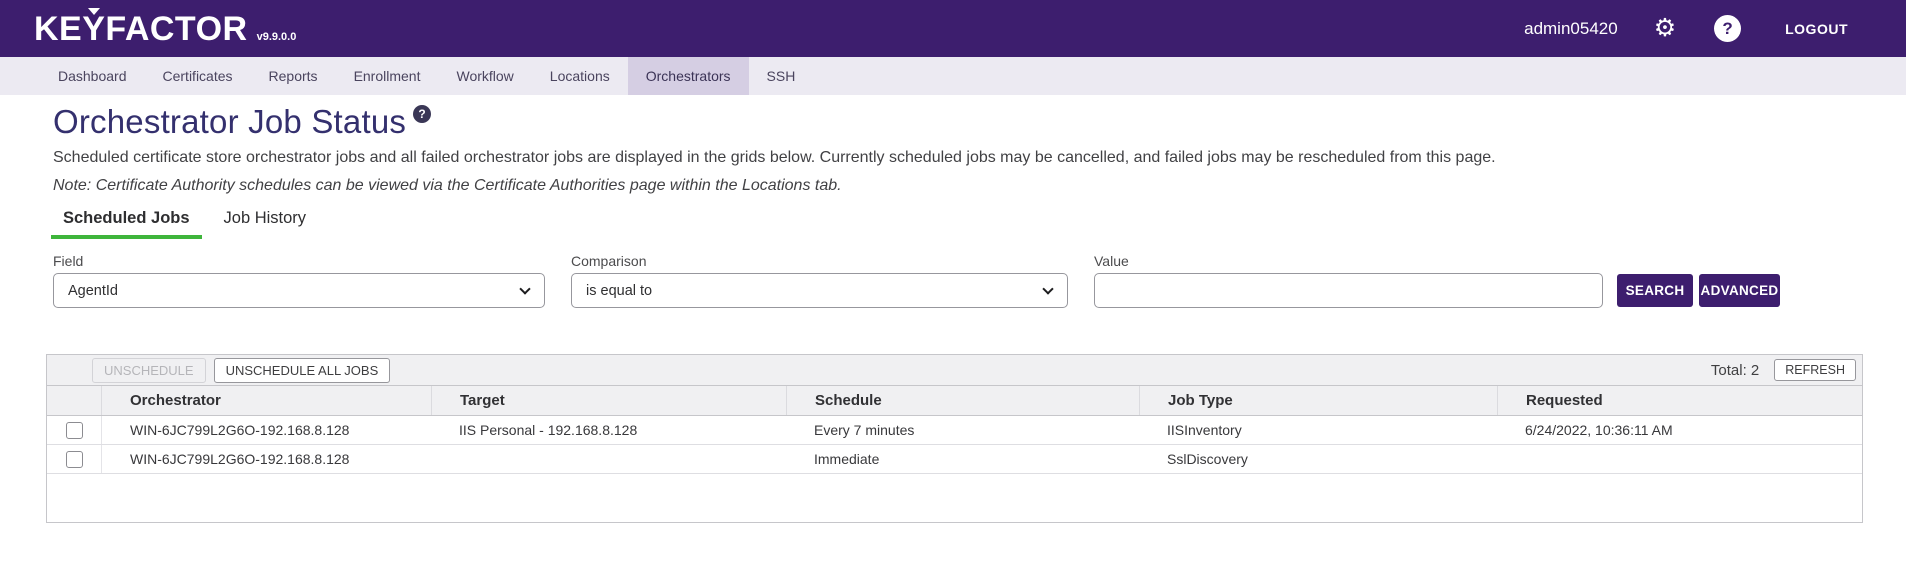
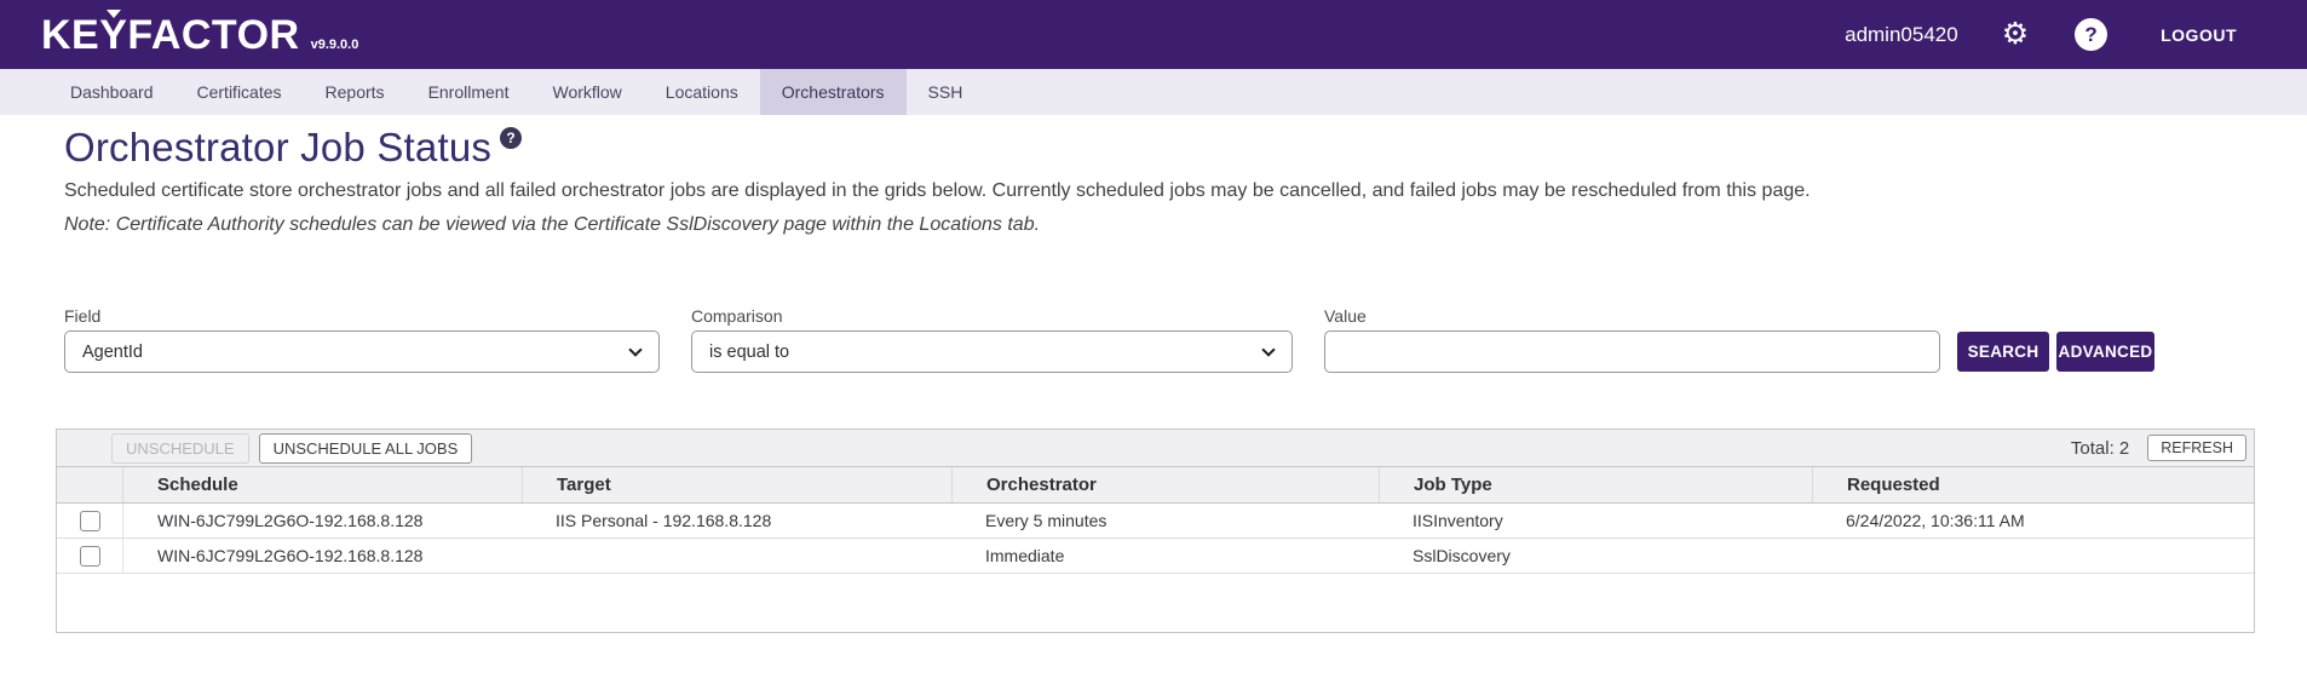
  KE
  Y
  FACTOR
  v9.9.0.0
  admin05420
  ⚙
  ?
  LOGOUT
  Dashboard
  Certificates
  Reports
  Enrollment
  Workflow
  Locations
  Orchestrators
  SSH
  Orchestrator Job Status ?
  Scheduled certificate store orchestrator jobs and all failed orchestrator jobs are displayed in the grids below. Currently scheduled jobs may be cancelled, and failed jobs may be rescheduled from this page.
- Note: Certificate Authority schedules can be viewed via the Certificate Authorities page within the Locations tab.
+ Note: Certificate Authority schedules can be viewed via the Certificate SslDiscovery page within the Locations tab.
- Scheduled Jobs
- Job History
  Field
  Comparison
  Value
  AgentId
  is equal to
  SEARCH
  ADVANCED
  UNSCHEDULE
  UNSCHEDULE ALL JOBS
  Total: 2
  REFRESH
- Orchestrator
+ Schedule
  Target
- Schedule
+ Orchestrator
  Job Type
  Requested
  WIN-6JC799L2G6O-192.168.8.128
  IIS Personal - 192.168.8.128
- Every 7 minutes
+ Every 5 minutes
  IISInventory
  6/24/2022, 10:36:11 AM
  WIN-6JC799L2G6O-192.168.8.128
  Immediate
  SslDiscovery
